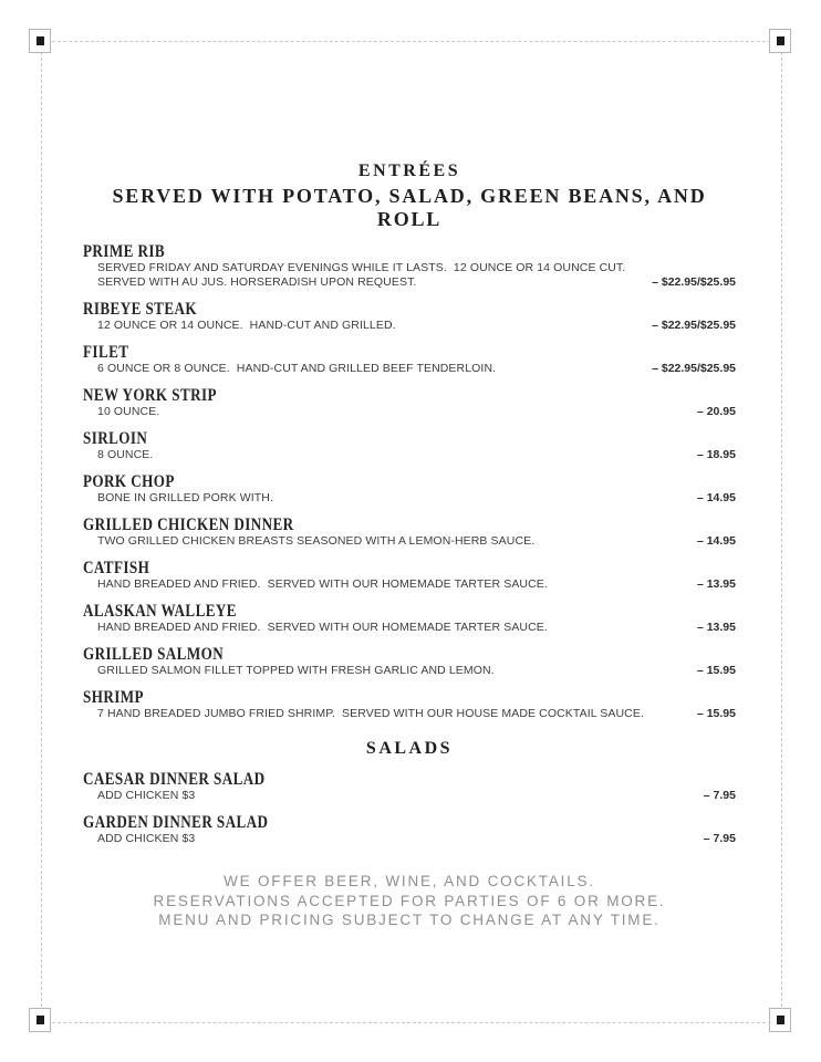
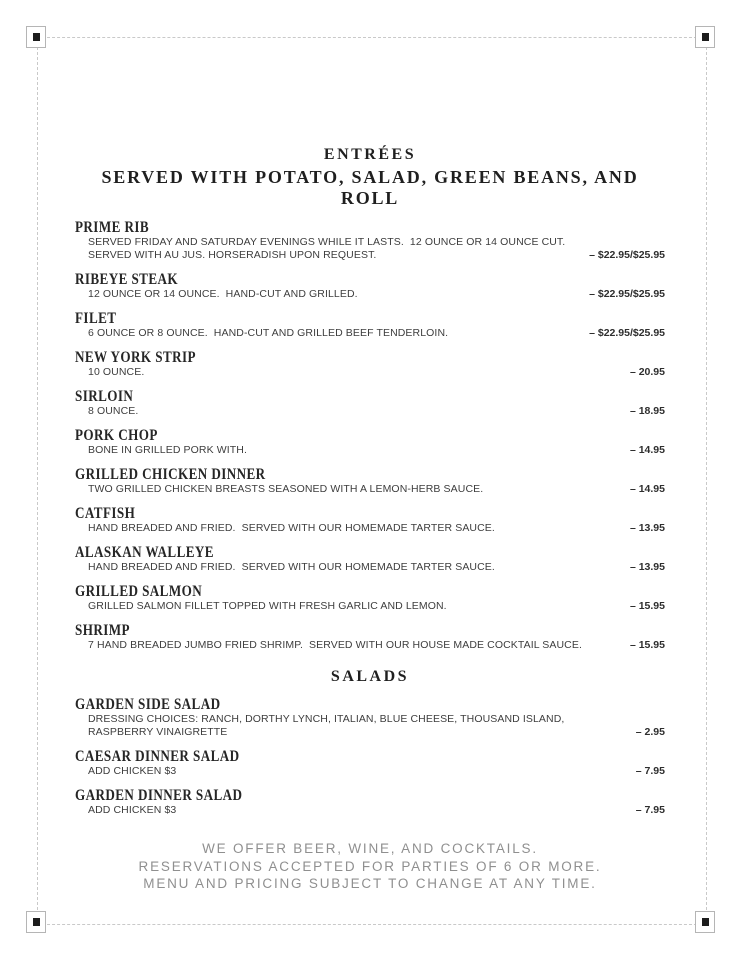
  ENTRÉES
  SERVED WITH POTATO, SALAD, GREEN BEANS, AND ROLL
  PRIME RIB
  SERVED FRIDAY AND SATURDAY EVENINGS WHILE IT LASTS. 12 OUNCE OR 14 OUNCE CUT. SERVED WITH AU JUS. HORSERADISH UPON REQUEST.
  – $22.95/$25.95
  RIBEYE STEAK
  12 OUNCE OR 14 OUNCE. HAND-CUT AND GRILLED.
  – $22.95/$25.95
  FILET
  6 OUNCE OR 8 OUNCE. HAND-CUT AND GRILLED BEEF TENDERLOIN.
  – $22.95/$25.95
  NEW YORK STRIP
  10 OUNCE.
  – 20.95
  SIRLOIN
  8 OUNCE.
  – 18.95
  PORK CHOP
  BONE IN GRILLED PORK WITH.
  – 14.95
  GRILLED CHICKEN DINNER
  TWO GRILLED CHICKEN BREASTS SEASONED WITH A LEMON-HERB SAUCE.
  – 14.95
  CATFISH
  HAND BREADED AND FRIED. SERVED WITH OUR HOMEMADE TARTER SAUCE.
  – 13.95
  ALASKAN WALLEYE
  HAND BREADED AND FRIED. SERVED WITH OUR HOMEMADE TARTER SAUCE.
  – 13.95
  GRILLED SALMON
  GRILLED SALMON FILLET TOPPED WITH FRESH GARLIC AND LEMON.
  – 15.95
  SHRIMP
  7 HAND BREADED JUMBO FRIED SHRIMP. SERVED WITH OUR HOUSE MADE COCKTAIL SAUCE.
  – 15.95
  SALADS
+ GARDEN SIDE SALAD
+ DRESSING CHOICES: RANCH, DORTHY LYNCH, ITALIAN, BLUE CHEESE, THOUSAND ISLAND, RASPBERRY VINAIGRETTE
+ – 2.95
  CAESAR DINNER SALAD
  ADD CHICKEN $3
  – 7.95
  GARDEN DINNER SALAD
  ADD CHICKEN $3
  – 7.95
  WE OFFER BEER, WINE, AND COCKTAILS.
  RESERVATIONS ACCEPTED FOR PARTIES OF 6 OR MORE.
  MENU AND PRICING SUBJECT TO CHANGE AT ANY TIME.
